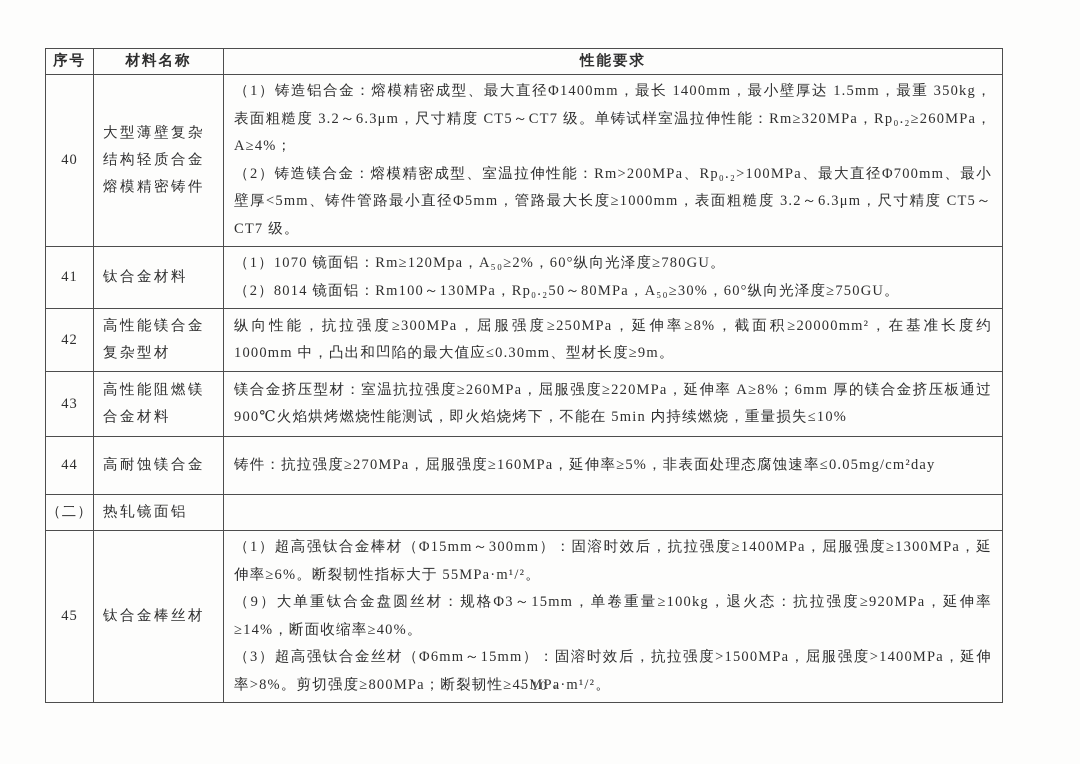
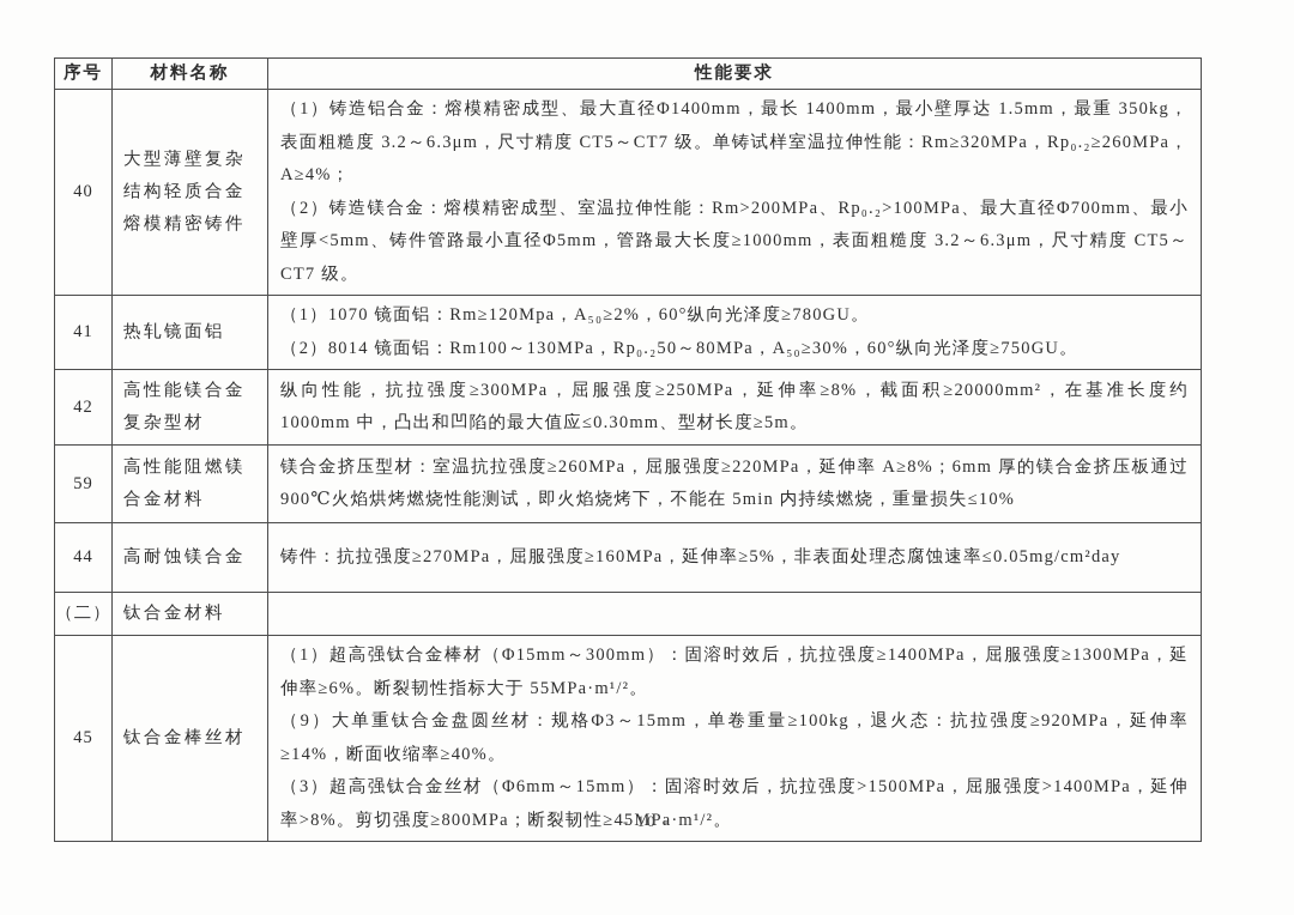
  序号	材料名称	性能要求
  40	大型薄壁复杂结构轻质合金熔模精密铸件	（1）铸造铝合金：熔模精密成型、最大直径Φ1400mm，最长 1400mm，最小壁厚达 1.5mm，最重 350kg，表面粗糙度 3.2～6.3μm，尺寸精度 CT5～CT7 级。单铸试样室温拉伸性能：Rm≥320MPa，Rp₀.₂≥260MPa，A≥4%；（2）铸造镁合金：熔模精密成型、室温拉伸性能：Rm>200MPa、Rp₀.₂>100MPa、最大直径Φ700mm、最小壁厚<5mm、铸件管路最小直径Φ5mm，管路最大长度≥1000mm，表面粗糙度 3.2～6.3μm，尺寸精度 CT5～CT7 级。
- 41	钛合金材料	（1）1070 镜面铝：Rm≥120Mpa，A₅₀≥2%，60°纵向光泽度≥780GU。（2）8014 镜面铝：Rm100～130MPa，Rp₀.₂50～80MPa，A₅₀≥30%，60°纵向光泽度≥750GU。
+ 41	热轧镜面铝	（1）1070 镜面铝：Rm≥120Mpa，A₅₀≥2%，60°纵向光泽度≥780GU。（2）8014 镜面铝：Rm100～130MPa，Rp₀.₂50～80MPa，A₅₀≥30%，60°纵向光泽度≥750GU。
- 42	高性能镁合金复杂型材	纵向性能，抗拉强度≥300MPa，屈服强度≥250MPa，延伸率≥8%，截面积≥20000mm²，在基准长度约 1000mm 中，凸出和凹陷的最大值应≤0.30mm、型材长度≥9m。
+ 42	高性能镁合金复杂型材	纵向性能，抗拉强度≥300MPa，屈服强度≥250MPa，延伸率≥8%，截面积≥20000mm²，在基准长度约 1000mm 中，凸出和凹陷的最大值应≤0.30mm、型材长度≥5m。
- 43	高性能阻燃镁合金材料	镁合金挤压型材：室温抗拉强度≥260MPa，屈服强度≥220MPa，延伸率 A≥8%；6mm 厚的镁合金挤压板通过 900℃火焰烘烤燃烧性能测试，即火焰烧烤下，不能在 5min 内持续燃烧，重量损失≤10%
+ 59	高性能阻燃镁合金材料	镁合金挤压型材：室温抗拉强度≥260MPa，屈服强度≥220MPa，延伸率 A≥8%；6mm 厚的镁合金挤压板通过 900℃火焰烘烤燃烧性能测试，即火焰烧烤下，不能在 5min 内持续燃烧，重量损失≤10%
  44	高耐蚀镁合金	铸件：抗拉强度≥270MPa，屈服强度≥160MPa，延伸率≥5%，非表面处理态腐蚀速率≤0.05mg/cm²day
- （二）	热轧镜面铝
+ （二）	钛合金材料
  45	钛合金棒丝材	（1）超高强钛合金棒材（Φ15mm～300mm）：固溶时效后，抗拉强度≥1400MPa，屈服强度≥1300MPa，延伸率≥6%。断裂韧性指标大于 55MPa·m¹/²。（9）大单重钛合金盘圆丝材：规格Φ3～15mm，单卷重量≥100kg，退火态：抗拉强度≥920MPa，延伸率≥14%，断面收缩率≥40%。（3）超高强钛合金丝材（Φ6mm～15mm）：固溶时效后，抗拉强度>1500MPa，屈服强度>1400MPa，延伸率>8%。剪切强度≥800MPa；断裂韧性≥45MPa·m¹/²。
  - 10 -
